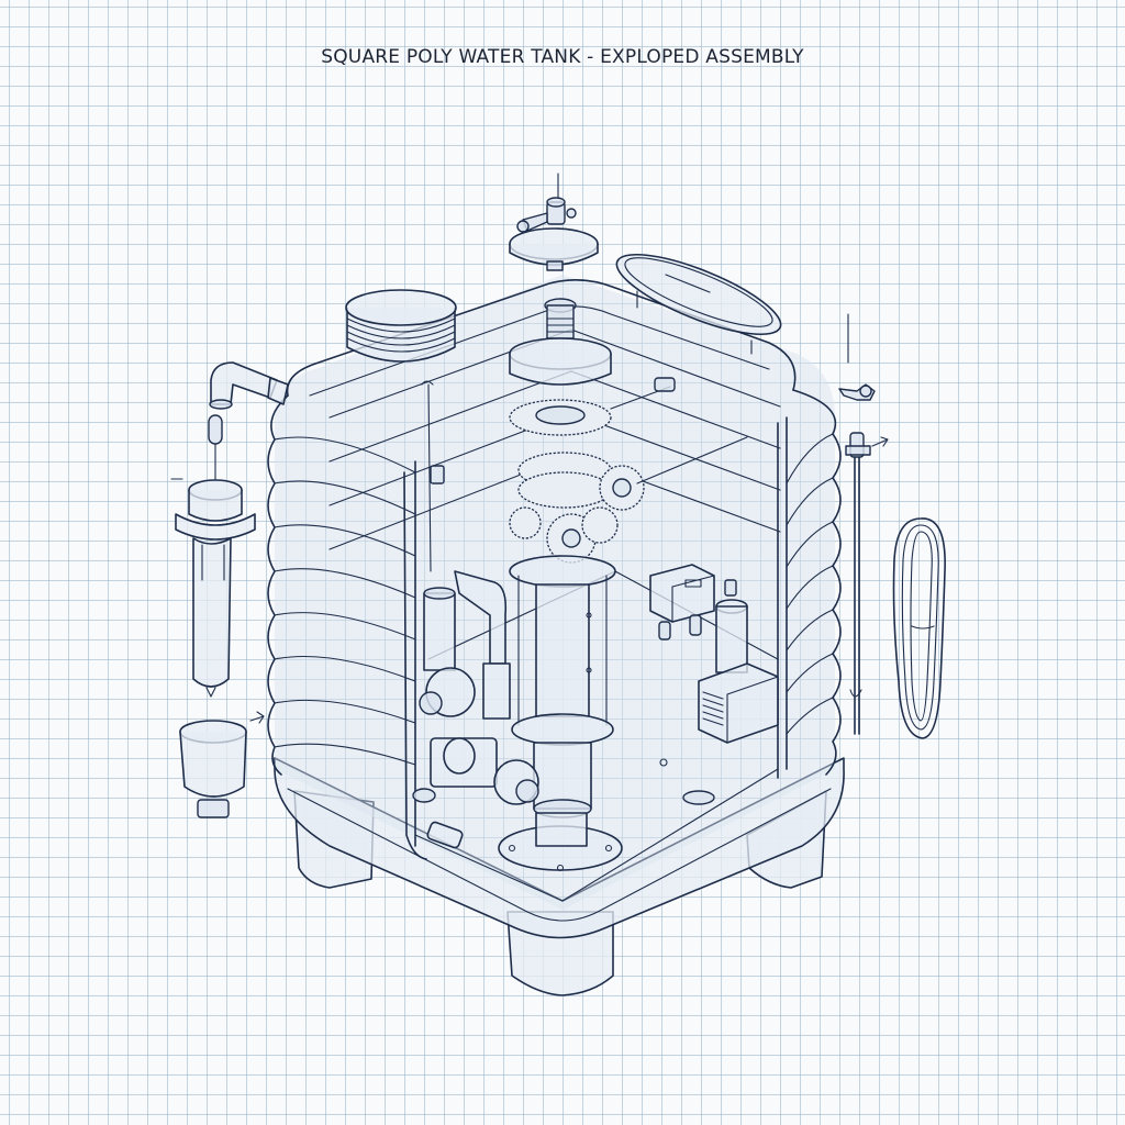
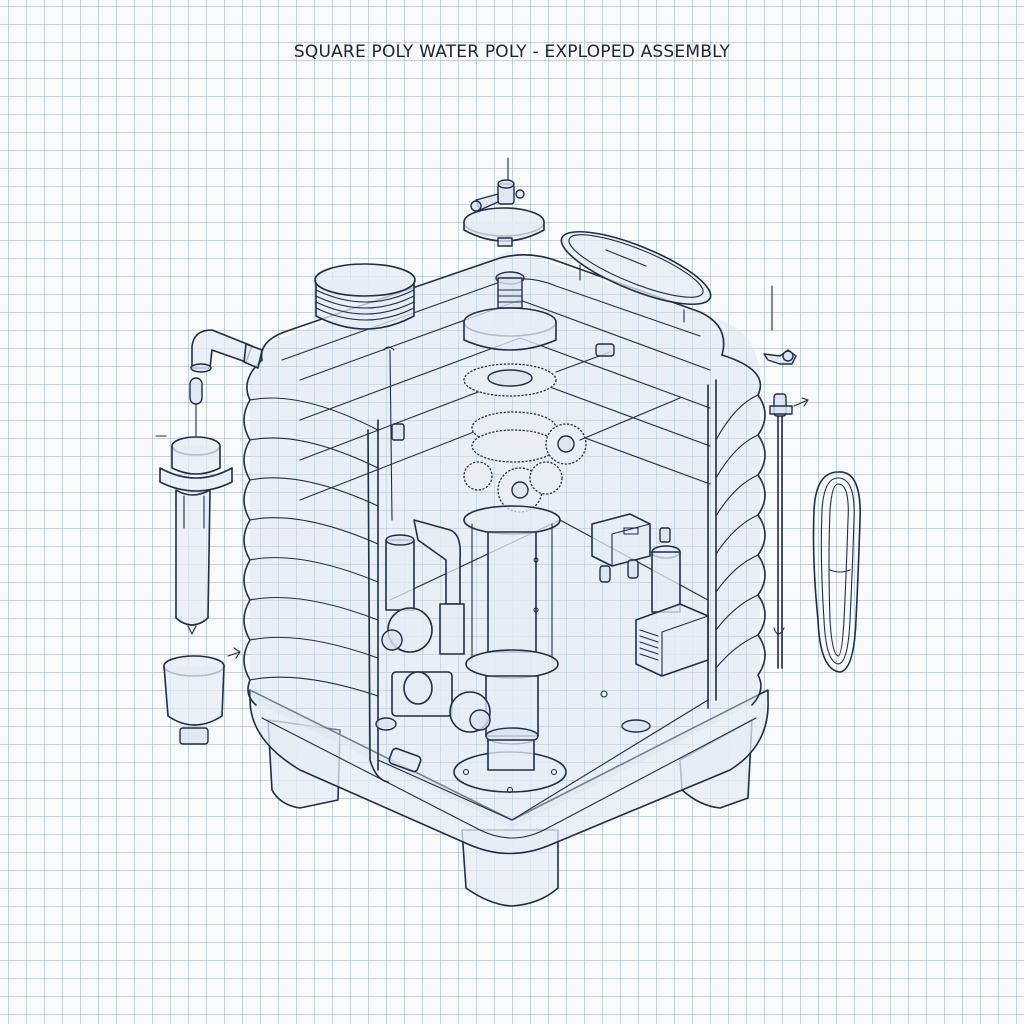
- SQUARE POLY WATER TANK - EXPLOPED ASSEMBLY
+ SQUARE POLY WATER POLY - EXPLOPED ASSEMBLY
